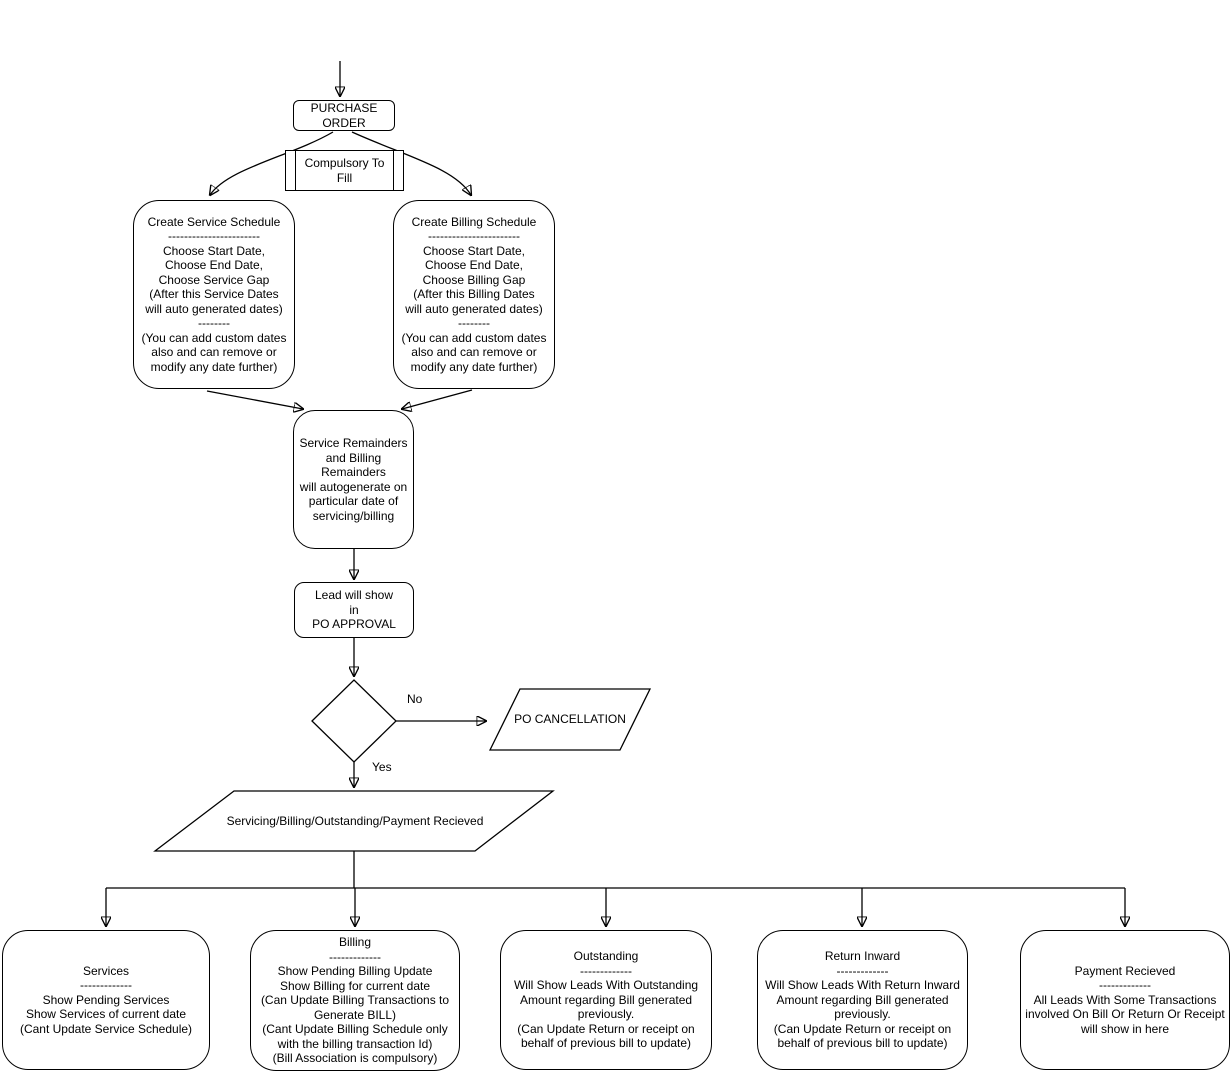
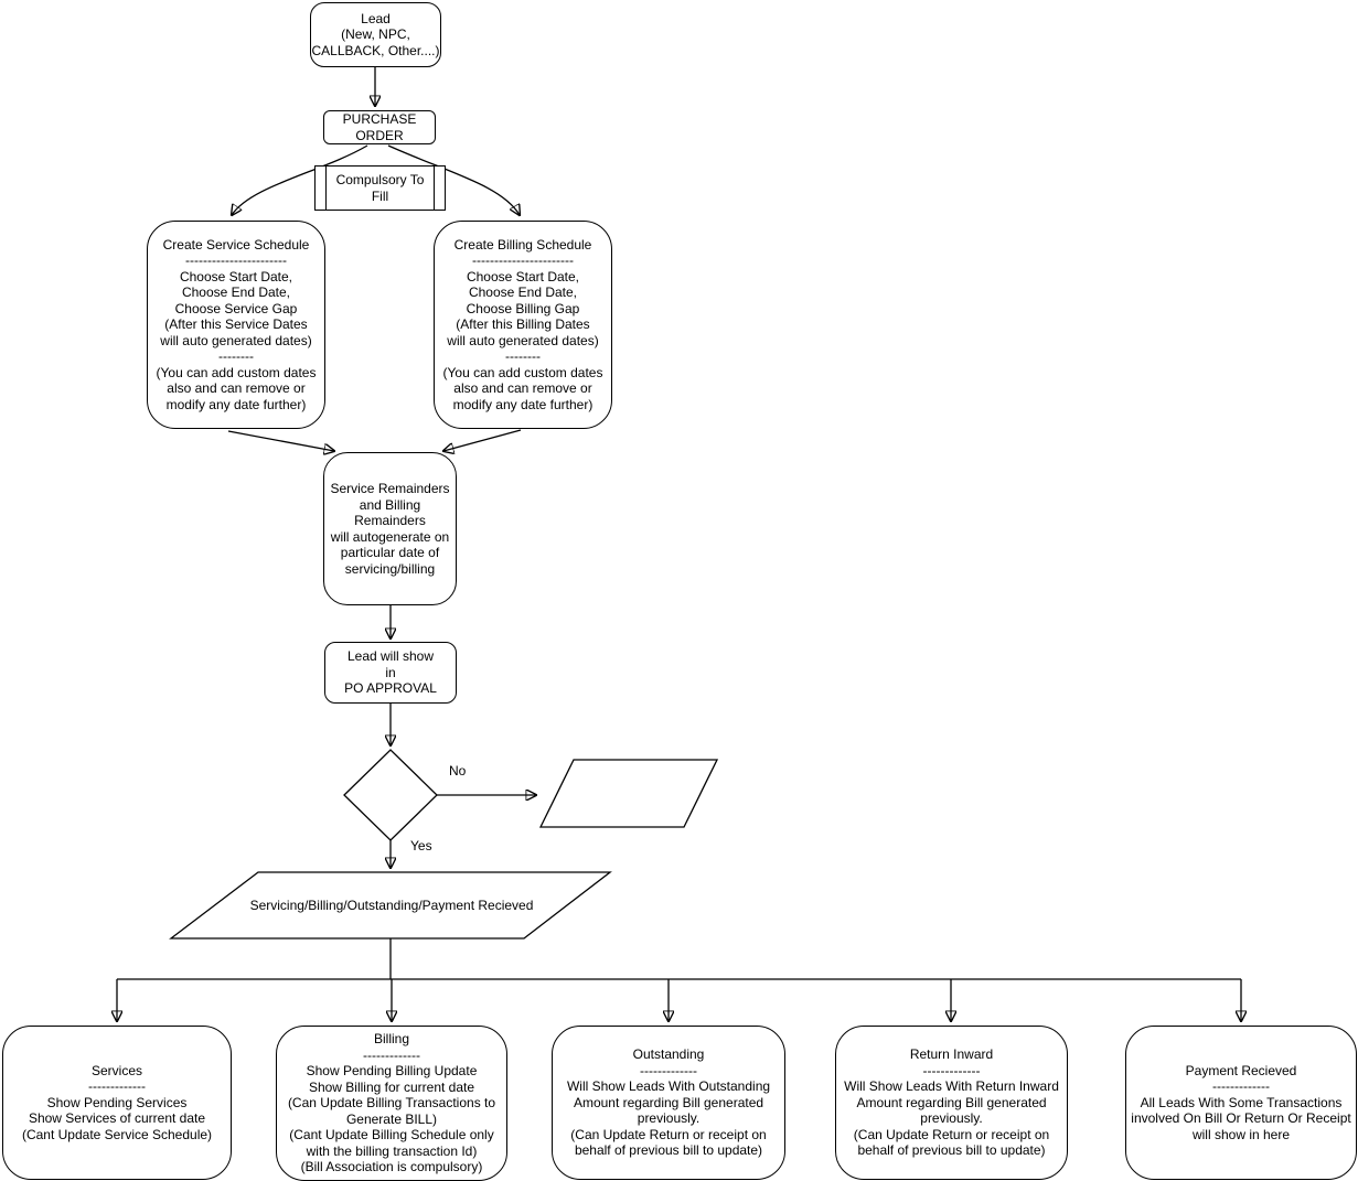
+ Lead
+ (New, NPC,
+ CALLBACK, Other....)
  PURCHASE
  ORDER
  Compulsory To
  Fill
  Create Service Schedule
  -----------------------
  Choose Start Date,
  Choose End Date,
  Choose Service Gap
  (After this Service Dates
  will auto generated dates)
  --------
  (You can add custom dates
  also and can remove or
  modify any date further)
  Create Billing Schedule
  -----------------------
  Choose Start Date,
  Choose End Date,
  Choose Billing Gap
  (After this Billing Dates
  will auto generated dates)
  --------
  (You can add custom dates
  also and can remove or
  modify any date further)
  Service Remainders
  and Billing
  Remainders
  will autogenerate on
  particular date of
  servicing/billing
  Lead will show
  in
  PO APPROVAL
- PO CANCELLATION
  Servicing/Billing/Outstanding/Payment Recieved
  No
  Yes
  Services
  -------------
  Show Pending Services
  Show Services of current date
  (Cant Update Service Schedule)
  Billing
  -------------
  Show Pending Billing Update
  Show Billing for current date
  (Can Update Billing Transactions to
  Generate BILL)
  (Cant Update Billing Schedule only
  with the billing transaction Id)
  (Bill Association is compulsory)
  Outstanding
  -------------
  Will Show Leads With Outstanding
  Amount regarding Bill generated
  previously.
  (Can Update Return or receipt on
  behalf of previous bill to update)
  Return Inward
  -------------
  Will Show Leads With Return Inward
  Amount regarding Bill generated
  previously.
  (Can Update Return or receipt on
  behalf of previous bill to update)
  Payment Recieved
  -------------
  All Leads With Some Transactions
  involved On Bill Or Return Or Receipt
  will show in here
